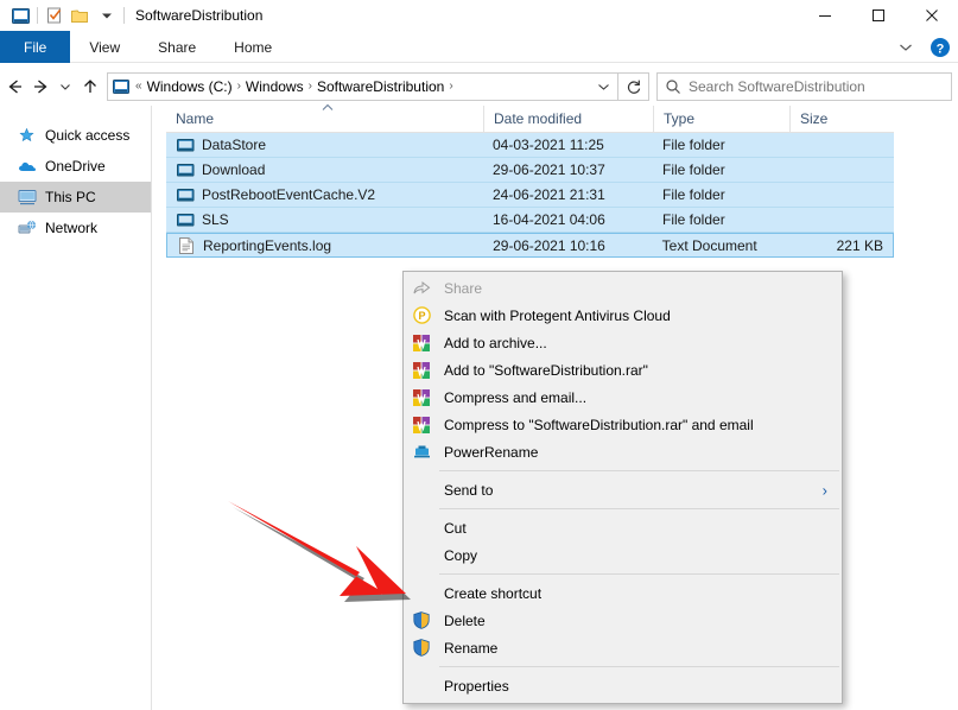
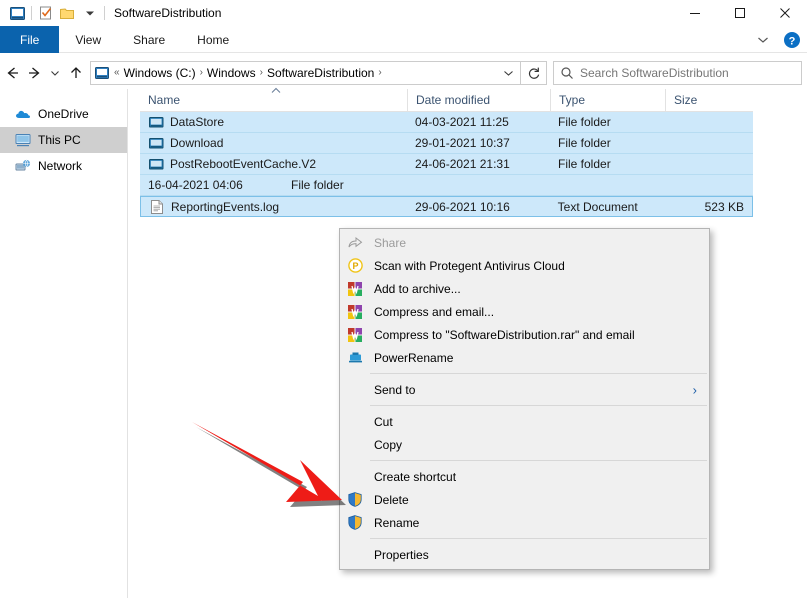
  SoftwareDistribution
  File
  View
  Share
  Home
  ?
  «
  Windows (C:)
  ›
  Windows
  ›
  SoftwareDistribution
  ›
  Search SoftwareDistribution
- Quick access
  OneDrive
  This PC
  Network
  Name
  Date modified
  Type
  Size
  DataStore
  04-03-2021 11:25
  File folder
  Download
- 29-06-2021 10:37
+ 29-01-2021 10:37
  File folder
  PostRebootEventCache.V2
  24-06-2021 21:31
  File folder
- SLS
  16-04-2021 04:06
  File folder
  ReportingEvents.log
  29-06-2021 10:16
  Text Document
- 221 KB
+ 523 KB
  Share
  P
  Scan with Protegent Antivirus Cloud
  Add to archive...
- Add to "SoftwareDistribution.rar"
  Compress and email...
  Compress to "SoftwareDistribution.rar" and email
  PowerRename
  Send to
  ›
  Cut
  Copy
  Create shortcut
  Delete
  Rename
  Properties
